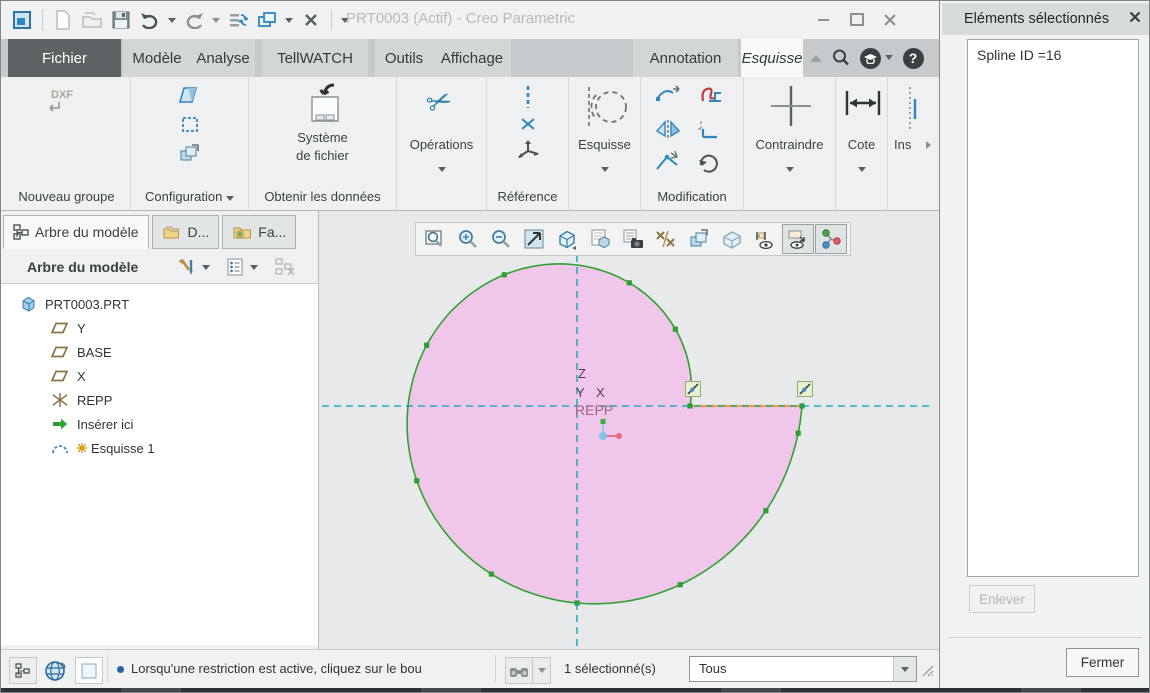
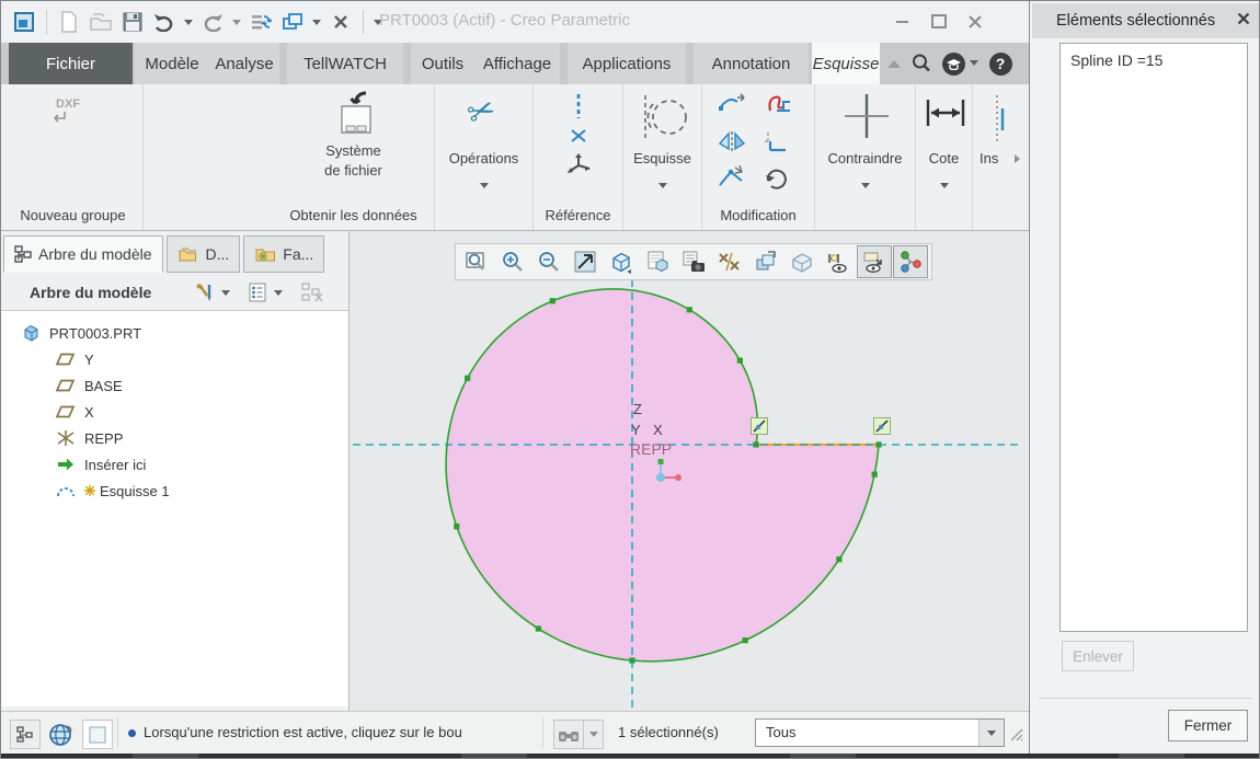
  PRT0003 (Actif) - Creo Parametric
  Fichier
  Modèle
  Analyse
  TellWATCH
  Outils
  Affichage
+ Applications
  Annotation
  Esquisse
  ?
  DXF
  Nouveau groupe
- Configuration
  Système
  de fichier
  Obtenir les données
  Opérations
  Référence
  Esquisse
  Modification
  Contraindre
  Cote
  Ins
  Arbre du modèle
  D...
  Fa...
  Arbre du modèle
  PRT0003.PRT
  Y
  BASE
  X
  REPP
  Insérer ici
  Esquisse 1
  Z
  Y
  X
  REPP
  Lorsqu'une restriction est active, cliquez sur le bou
  1 sélectionné(s)
  Tous
  Eléments sélectionnés
- Spline ID =16
+ Spline ID =15
  Enlever
  Fermer
